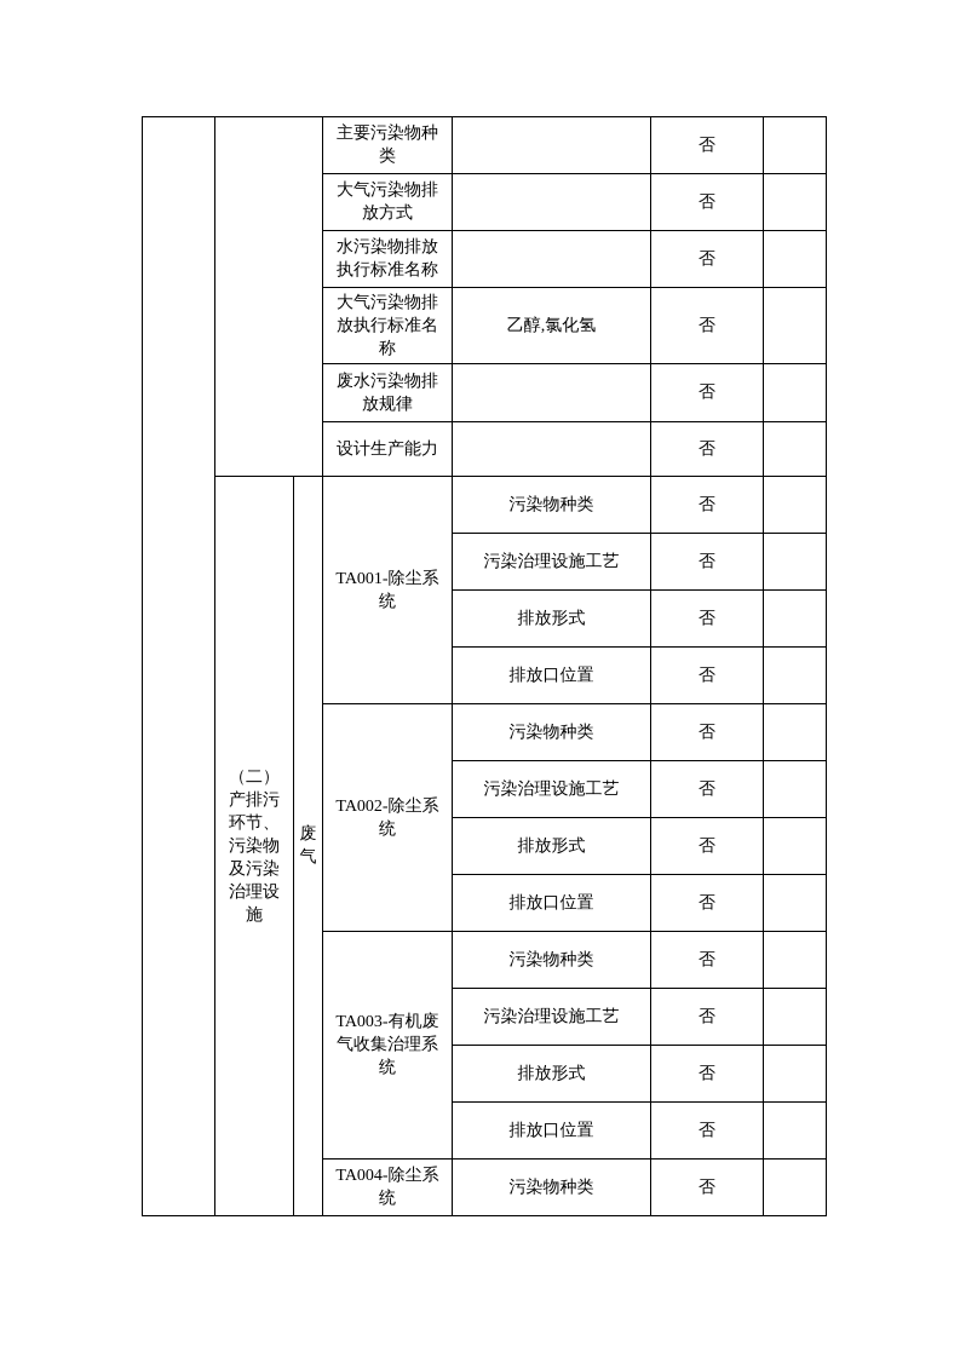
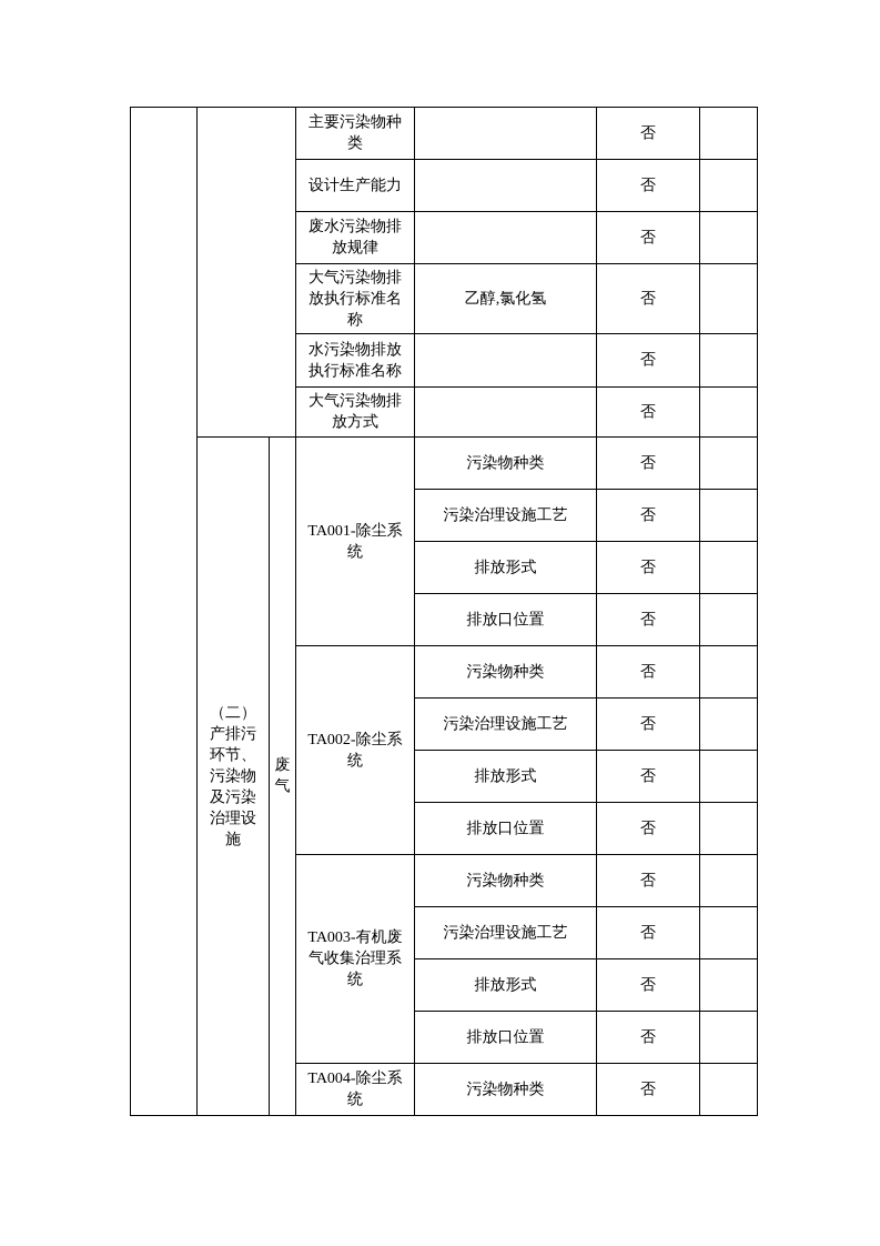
  		主要污染物种 类		否
- 大气污染物排 放方式		否
+ 设计生产能力		否
- 水污染物排放 执行标准名称		否
+ 废水污染物排 放规律		否
  大气污染物排 放执行标准名 称	乙醇,氯化氢	否
- 废水污染物排 放规律		否
+ 水污染物排放 执行标准名称		否
- 设计生产能力		否
+ 大气污染物排 放方式		否
  （二） 产排污 环节、 污染物 及污染 治理设 施	废 气	TA001-除尘系 统	污染物种类	否
  污染治理设施工艺	否
  排放形式	否
  排放口位置	否
  TA002-除尘系 统	污染物种类	否
  污染治理设施工艺	否
  排放形式	否
  排放口位置	否
  TA003-有机废 气收集治理系 统	污染物种类	否
  污染治理设施工艺	否
  排放形式	否
  排放口位置	否
  TA004-除尘系 统	污染物种类	否
